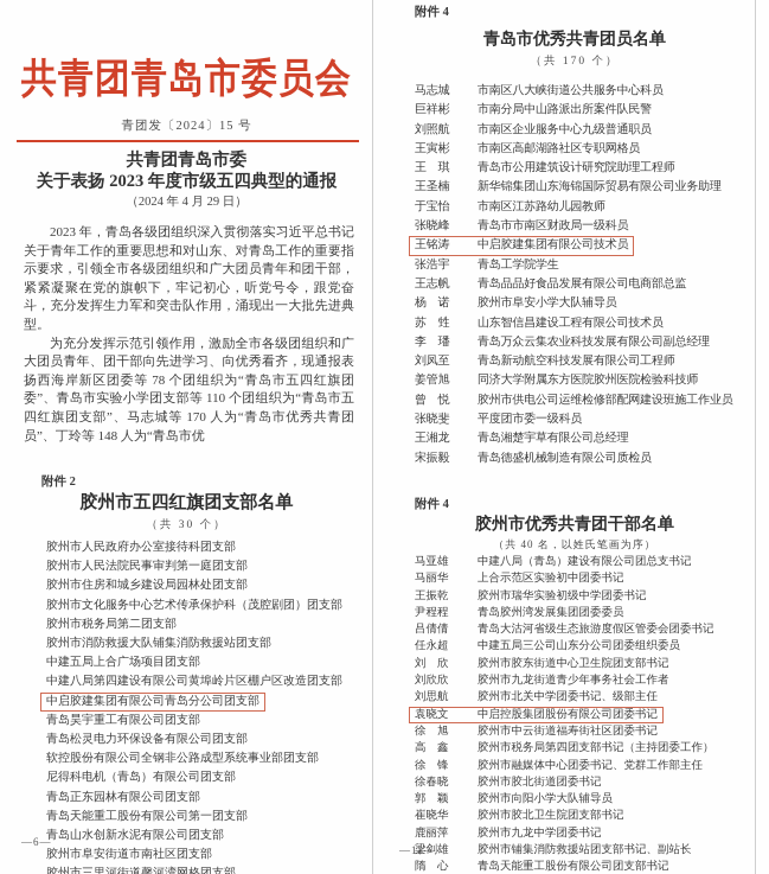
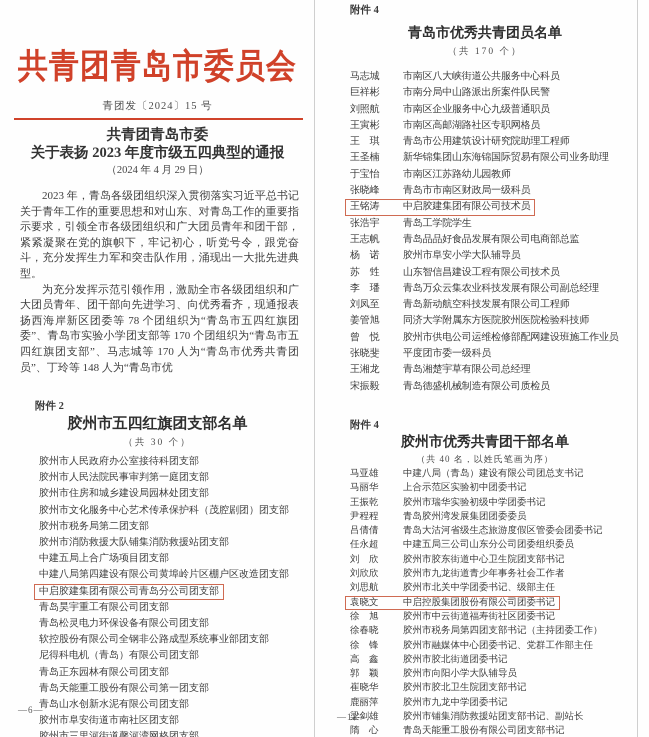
  共青团青岛市委员会
  青团发〔2024〕15 号
  共青团青岛市委
  关于表扬 2023 年度市级五四典型的通报
  （2024 年 4 月 29 日）
  2023 年，青岛各级团组织深入贯彻落实习近平总书记关于青年工作的重要思想和对山东、对青岛工作的重要指示要求，引领全市各级团组织和广大团员青年和团干部，紧紧凝聚在党的旗帜下，牢记初心，听党号令，跟党奋斗，充分发挥生力军和突击队作用，涌现出一大批先进典型。
- 为充分发挥示范引领作用，激励全市各级团组织和广大团员青年、团干部向先进学习、向优秀看齐，现通报表扬西海岸新区团委等 78 个团组织为“青岛市五四红旗团委”、青岛市实验小学团支部等 110 个团组织为“青岛市五四红旗团支部”、马志城等 170 人为“青岛市优秀共青团员”、丁玲等 148 人为“青岛市优
+ 为充分发挥示范引领作用，激励全市各级团组织和广大团员青年、团干部向先进学习、向优秀看齐，现通报表扬西海岸新区团委等 78 个团组织为“青岛市五四红旗团委”、青岛市实验小学团支部等 170 个团组织为“青岛市五四红旗团支部”、马志城等 170 人为“青岛市优秀共青团员”、丁玲等 148 人为“青岛市优
  附件 2
  胶州市五四红旗团支部名单
  （共 30 个）
  胶州市人民政府办公室接待科团支部
  胶州市人民法院民事审判第一庭团支部
  胶州市住房和城乡建设局园林处团支部
  胶州市文化服务中心艺术传承保护科（茂腔剧团）团支部
  胶州市税务局第二团支部
  胶州市消防救援大队铺集消防救援站团支部
  中建五局上合广场项目团支部
  中建八局第四建设有限公司黄埠岭片区棚户区改造团支部
  中启胶建集团有限公司青岛分公司团支部
  青岛昊宇重工有限公司团支部
  青岛松灵电力环保设备有限公司团支部
  软控股份有限公司全钢非公路成型系统事业部团支部
  尼得科电机（青岛）有限公司团支部
  青岛正东园林有限公司团支部
  青岛天能重工股份有限公司第一团支部
  青岛山水创新水泥有限公司团支部
  胶州市阜安街道市南社区团支部
  —6—
  附件 4
  青岛市优秀共青团员名单
  （共 170 个）
  马志城
  市南区八大峡街道公共服务中心科员
  巨祥彬
  市南分局中山路派出所案件队民警
  刘照航
  市南区企业服务中心九级普通职员
  王寅彬
  市南区高邮湖路社区专职网格员
  王 琪
  青岛市公用建筑设计研究院助理工程师
  王圣楠
  新华锦集团山东海锦国际贸易有限公司业务助理
  于宝怡
  市南区江苏路幼儿园教师
  张晓峰
  青岛市市南区财政局一级科员
  王铭涛
  中启胶建集团有限公司技术员
  张浩宇
  青岛工学院学生
  王志帆
  青岛品品好食品发展有限公司电商部总监
  杨 诺
  胶州市阜安小学大队辅导员
  苏 甡
  山东智信昌建设工程有限公司技术员
  李 璠
  青岛万众云集农业科技发展有限公司副总经理
  刘凤至
  青岛新动航空科技发展有限公司工程师
  姜管旭
  同济大学附属东方医院胶州医院检验科技师
  曾 悦
  胶州市供电公司运维检修部配网建设班施工作业员
  张晓斐
  平度团市委一级科员
  王湘龙
  青岛湘楚宇草有限公司总经理
  宋振毅
  青岛德盛机械制造有限公司质检员
  附件 4
  胶州市优秀共青团干部名单
  （共 40 名，以姓氏笔画为序）
  马亚雄
  中建八局（青岛）建设有限公司团总支书记
  马丽华
  上合示范区实验初中团委书记
  王振乾
  胶州市瑞华实验初级中学团委书记
  尹程程
  青岛胶州湾发展集团团委委员
  吕倩倩
  青岛大沽河省级生态旅游度假区管委会团委书记
  任永超
  中建五局三公司山东分公司团委组织委员
  刘 欣
  胶州市胶东街道中心卫生院团支部书记
  刘欣欣
  胶州市九龙街道青少年事务社会工作者
  刘思航
  胶州市北关中学团委书记、级部主任
  袁晓文
  中启控股集团股份有限公司团委书记
  徐 旭
  胶州市中云街道福寿街社区团委书记
- 高 鑫
+ 徐春晓
  胶州市税务局第四团支部书记（主持团委工作）
  徐 锋
  胶州市融媒体中心团委书记、党群工作部主任
- 徐春晓
+ 高 鑫
  胶州市胶北街道团委书记
  郭 颖
  胶州市向阳小学大队辅导员
  崔晓华
  胶州市胶北卫生院团支部书记
  鹿丽萍
  胶州市九龙中学团委书记
  梁剑雄
  胶州市铺集消防救援站团支部书记、副站长
  隋 心
  青岛天能重工股份有限公司团支部书记
  —12—
